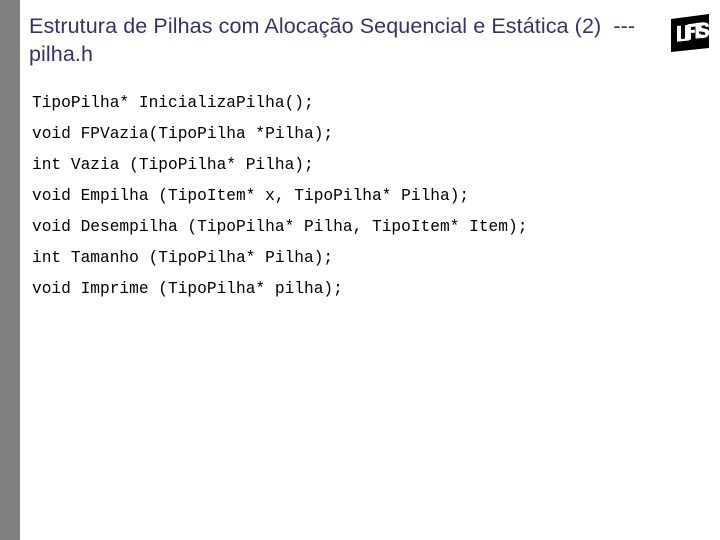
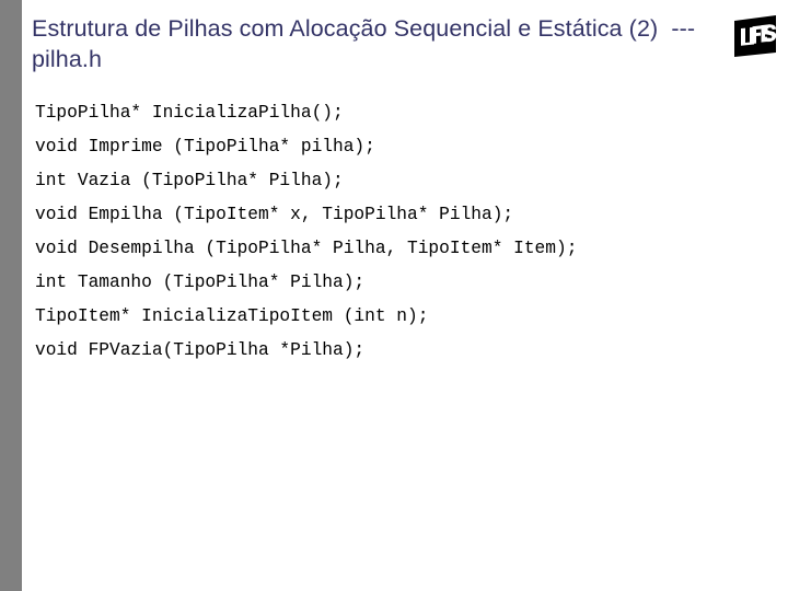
  Estrutura de Pilhas com Alocação Sequencial e Estática (2) --- pilha.h
  TipoPilha* InicializaPilha();
- void FPVazia(TipoPilha *Pilha);
+ void Imprime (TipoPilha* pilha);
  int Vazia (TipoPilha* Pilha);
  void Empilha (TipoItem* x, TipoPilha* Pilha);
  void Desempilha (TipoPilha* Pilha, TipoItem* Item);
  int Tamanho (TipoPilha* Pilha);
+ TipoItem* InicializaTipoItem (int n);
- void Imprime (TipoPilha* pilha);
+ void FPVazia(TipoPilha *Pilha);
